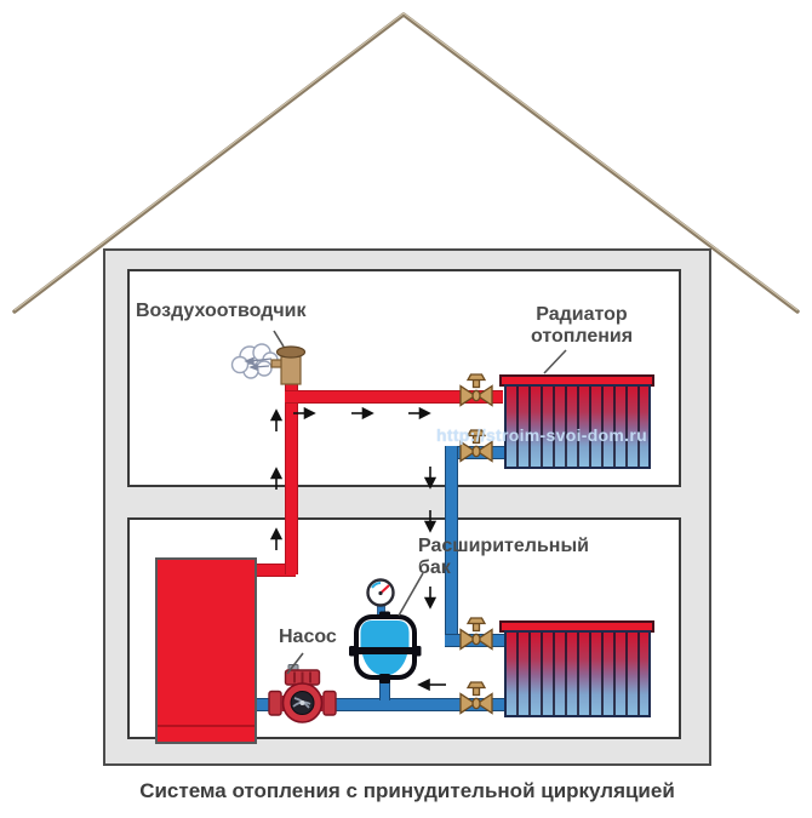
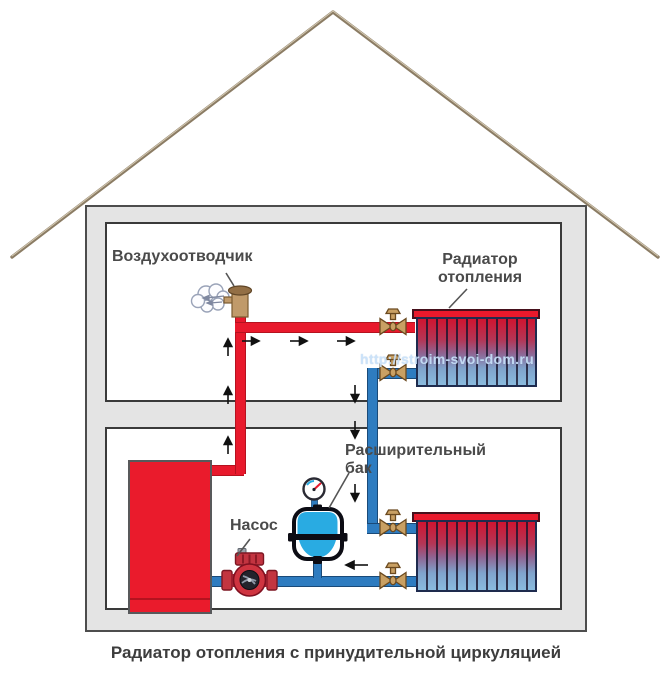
  Воздухоотводчик
  Радиатор отопления
  Насос
  Расширительный бак
  http://stroim-svoi-dom.ru
- Система отопления с принудительной циркуляцией
+ Радиатор отопления с принудительной циркуляцией
